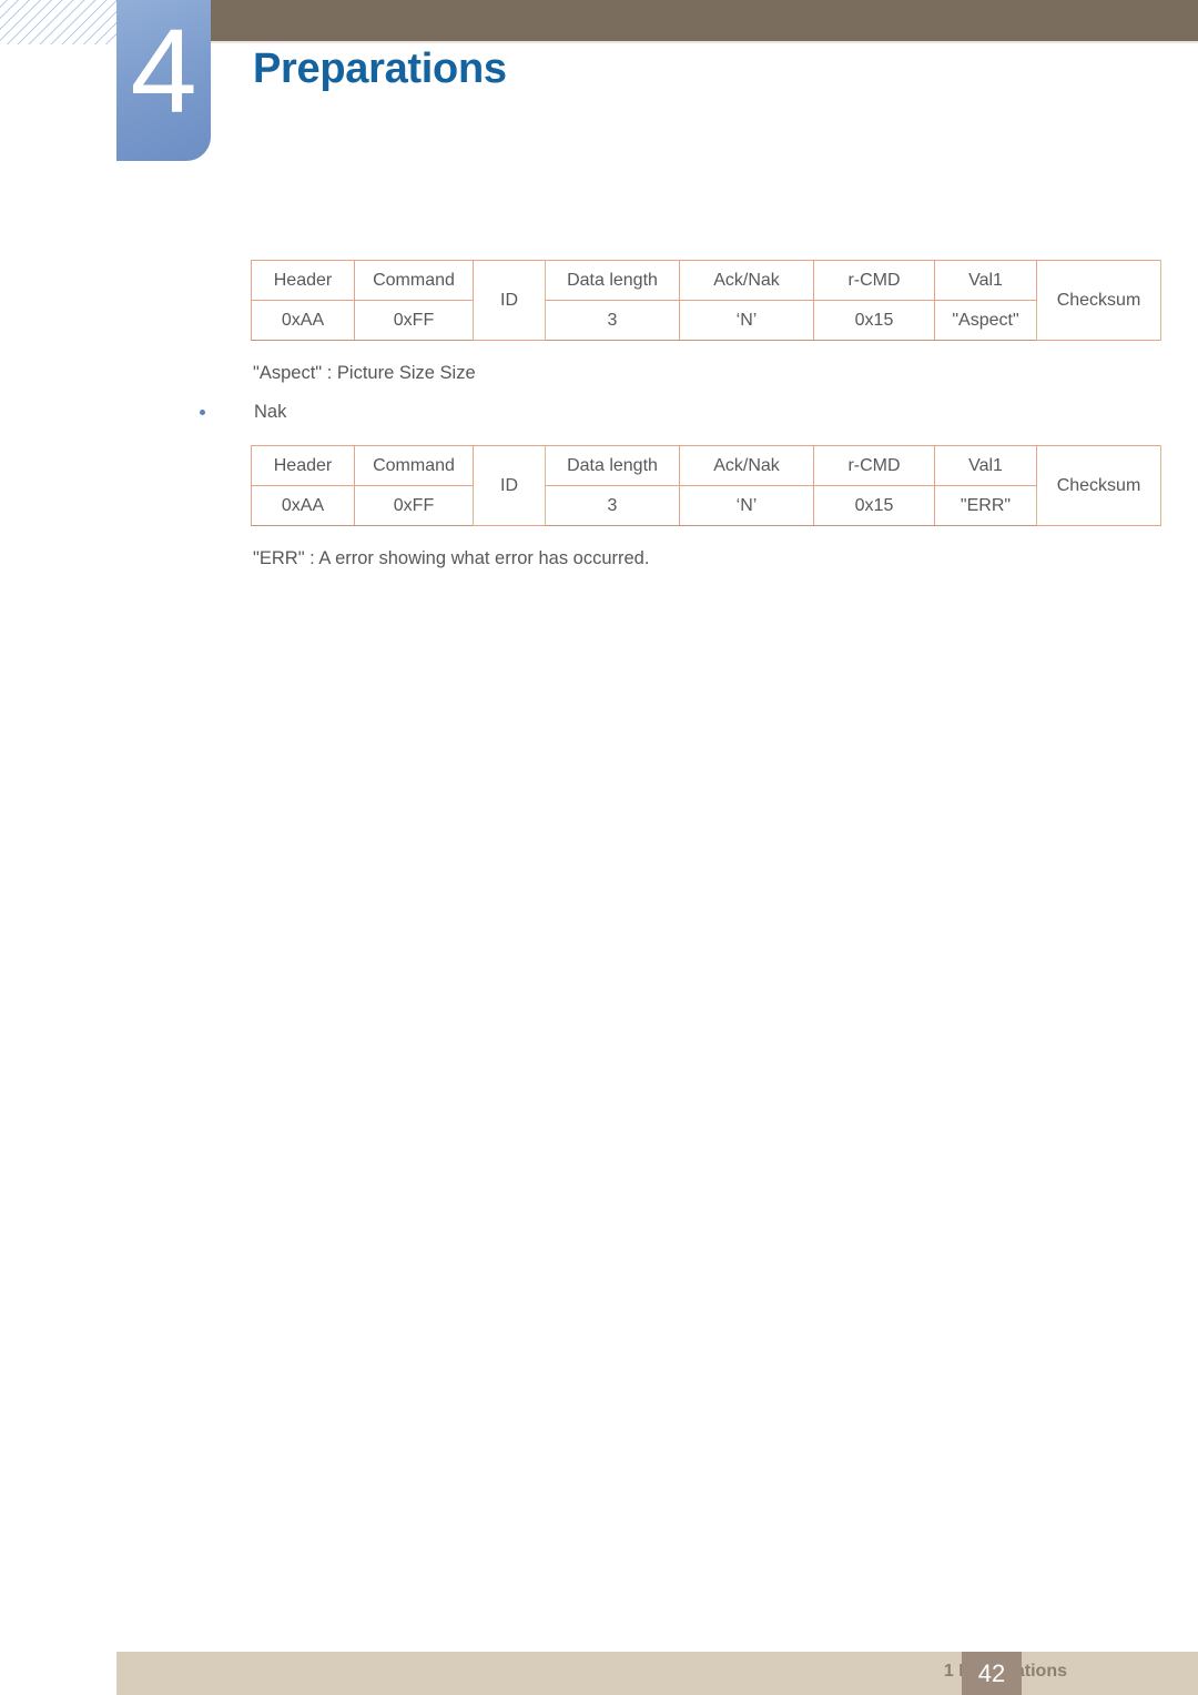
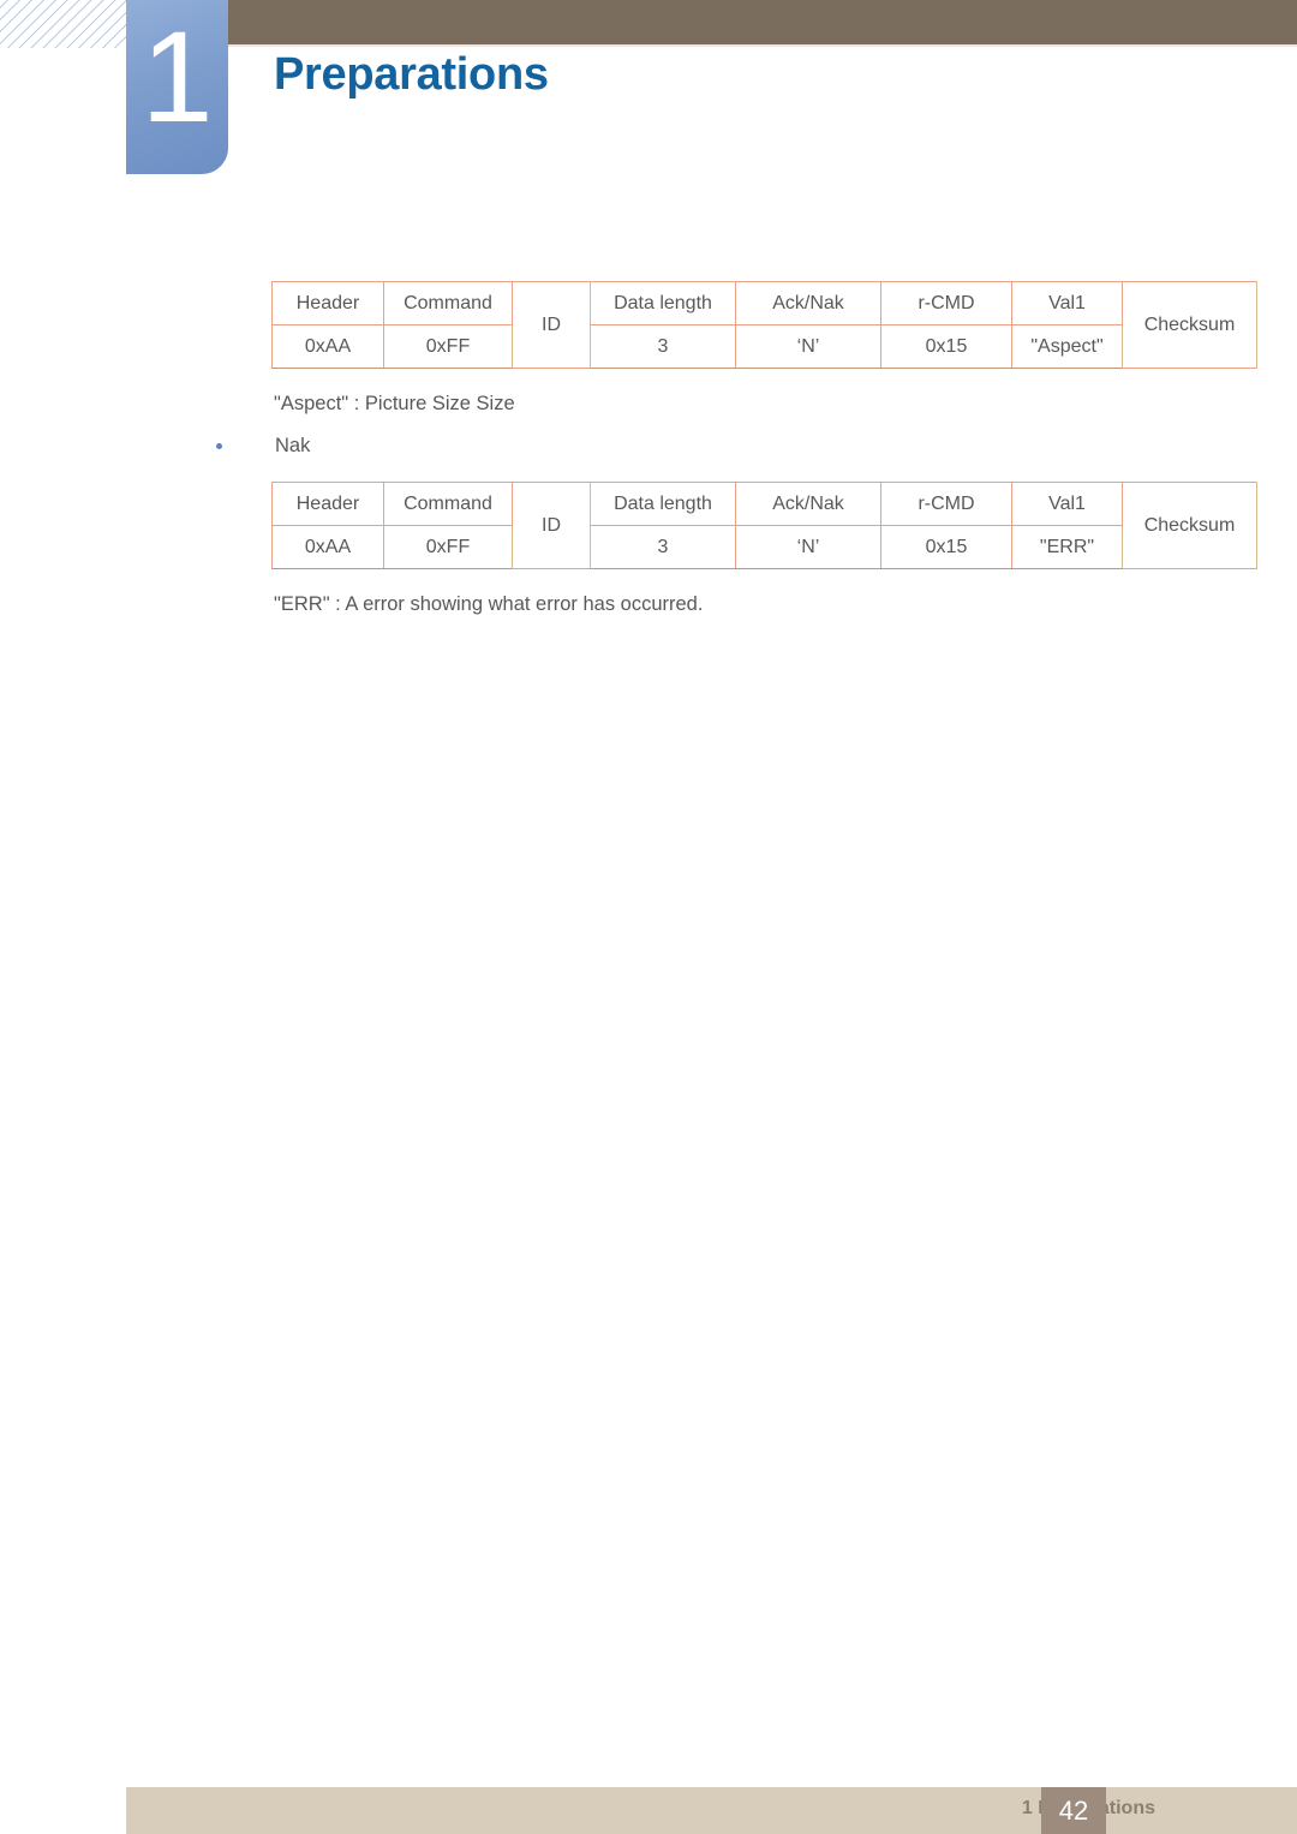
- 4
+ 1
  Preparations
  Header	Command	ID	Data length	Ack/Nak	r-CMD	Val1	Checksum
  0xAA	0xFF	3	‘N’	0x15	"Aspect"
  "Aspect" : Picture Size Size
  Nak
  Header	Command	ID	Data length	Ack/Nak	r-CMD	Val1	Checksum
  0xAA	0xFF	3	‘N’	0x15	"ERR"
  "ERR" : A error showing what error has occurred.
  42
